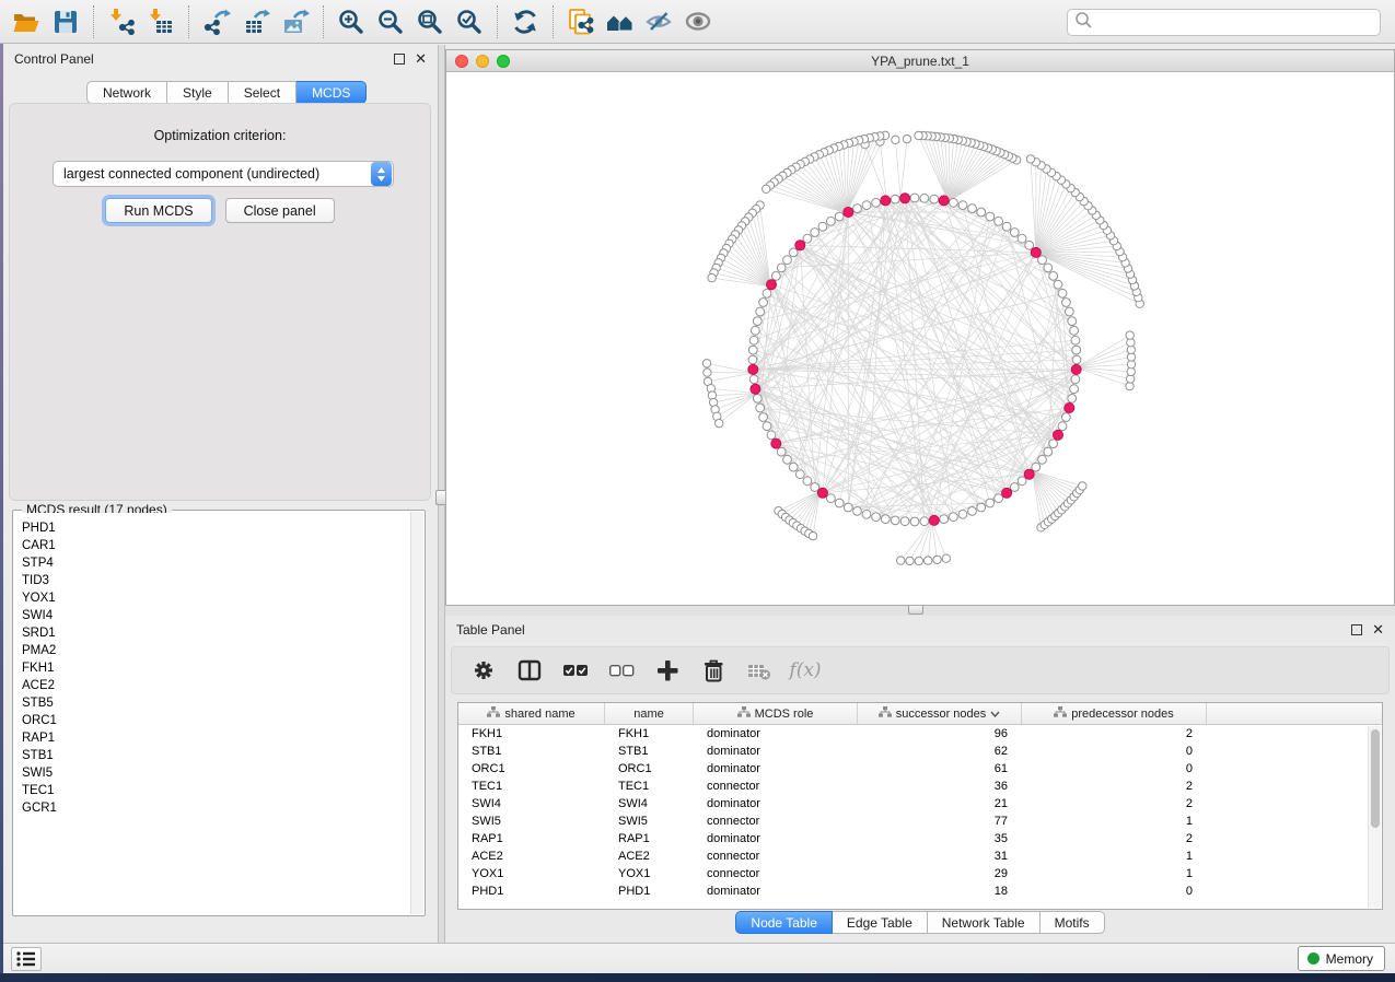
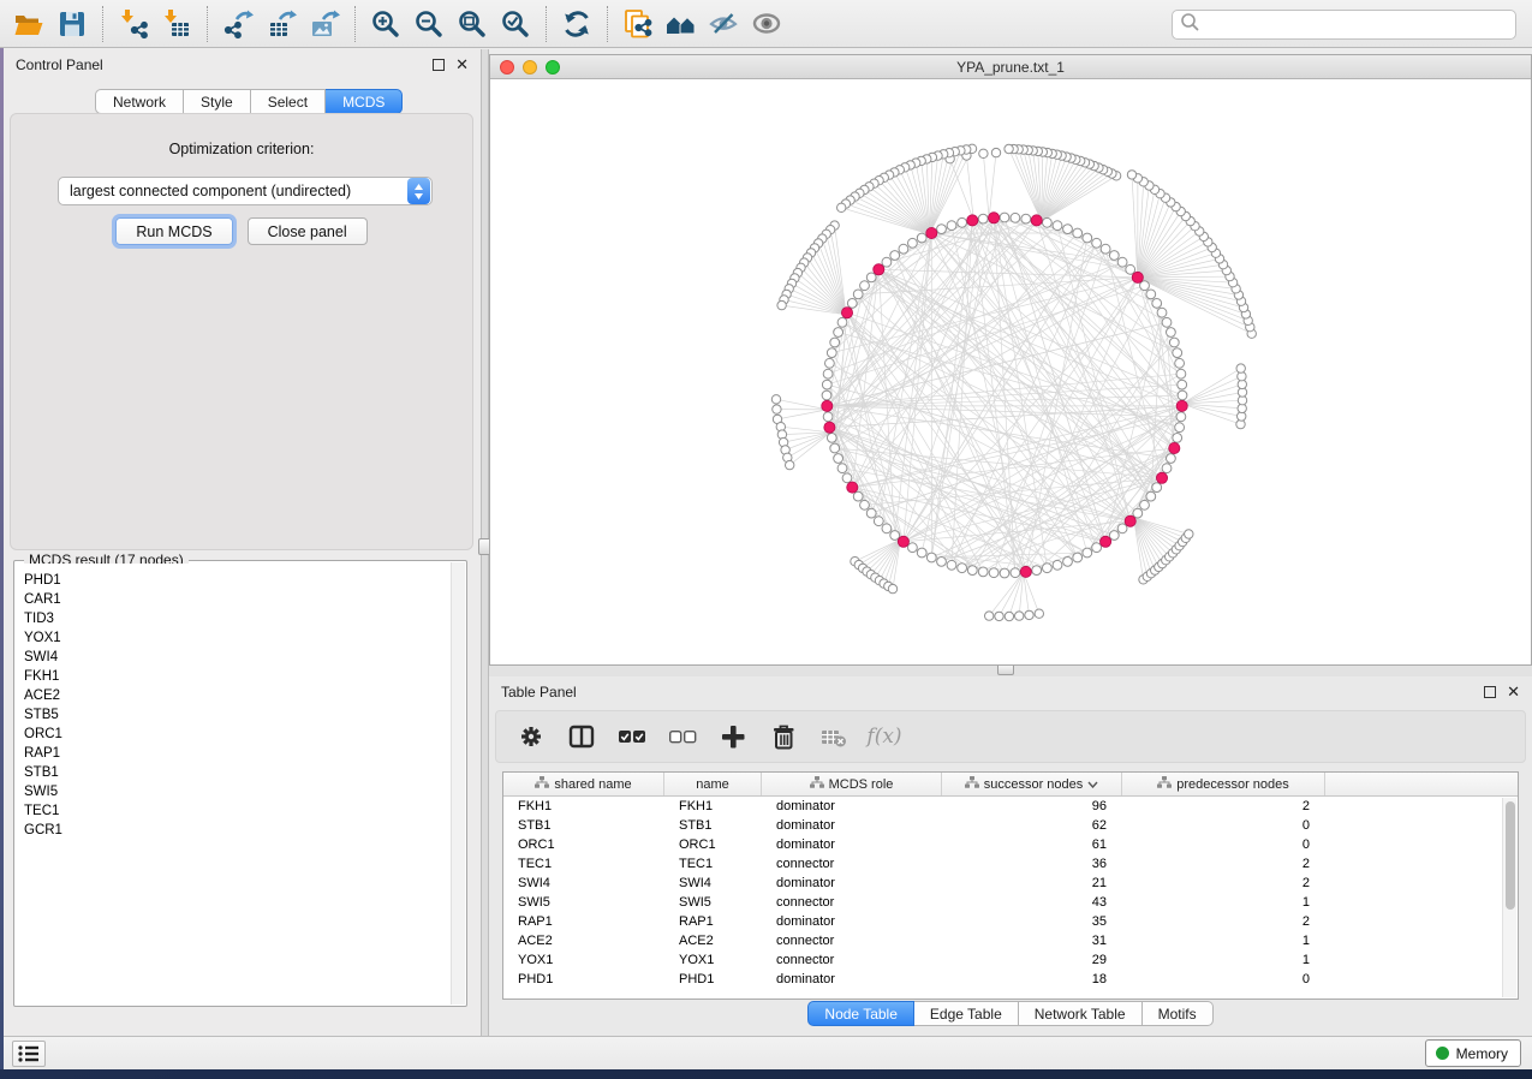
  Control Panel
  ✕
  Network
  Style
  Select
  MCDS
  Optimization criterion:
  largest connected component (undirected)
  Run MCDS
  Close panel
  MCDS result (17 nodes)
  PHD1
  CAR1
- STP4
  TID3
  YOX1
  SWI4
- SRD1
- PMA2
  FKH1
  ACE2
  STB5
  ORC1
  RAP1
  STB1
  SWI5
  TEC1
  GCR1
  YPA_prune.txt_1
  Table Panel
  ✕
  f(x)
  shared name
  name
  MCDS role
  successor nodes
  predecessor nodes
  FKH1
  FKH1
  dominator
  96
  2
  STB1
  STB1
  dominator
  62
  0
  ORC1
  ORC1
  dominator
  61
  0
  TEC1
  TEC1
  connector
  36
  2
  SWI4
  SWI4
  dominator
  21
  2
  SWI5
  SWI5
  connector
- 77
+ 43
  1
  RAP1
  RAP1
  dominator
  35
  2
  ACE2
  ACE2
  connector
  31
  1
  YOX1
  YOX1
  connector
  29
  1
  PHD1
  PHD1
  dominator
  18
  0
  Node Table
  Edge Table
  Network Table
  Motifs
  Memory
